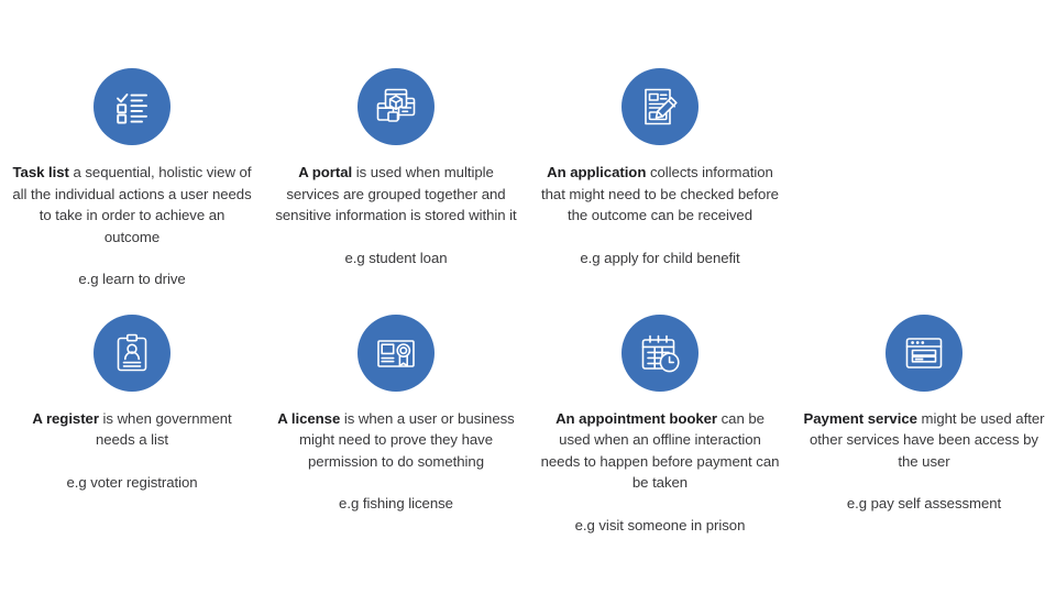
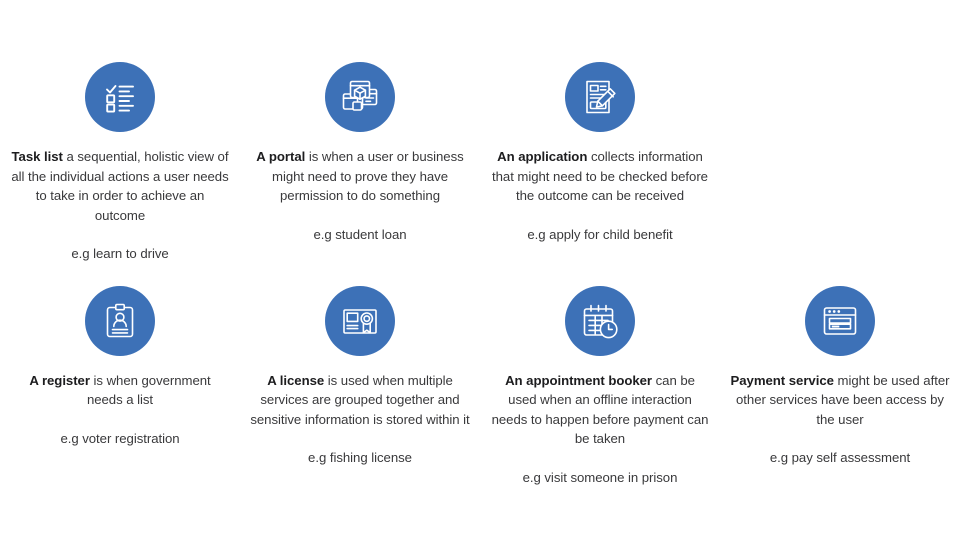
  Task list a sequential, holistic view of all the individual actions a user needs to take in order to achieve an outcome
  e.g learn to drive
- A portal is used when multiple services are grouped together and sensitive information is stored within it
+ A portal is when a user or business might need to prove they have permission to do something
  e.g student loan
  An application collects information that might need to be checked before the outcome can be received
  e.g apply for child benefit
  A register is when government needs a list
  e.g voter registration
- A license is when a user or business might need to prove they have permission to do something
+ A license is used when multiple services are grouped together and sensitive information is stored within it
  e.g fishing license
  An appointment booker can be used when an offline interaction needs to happen before payment can be taken
  e.g visit someone in prison
  Payment service might be used after other services have been access by the user
  e.g pay self assessment
